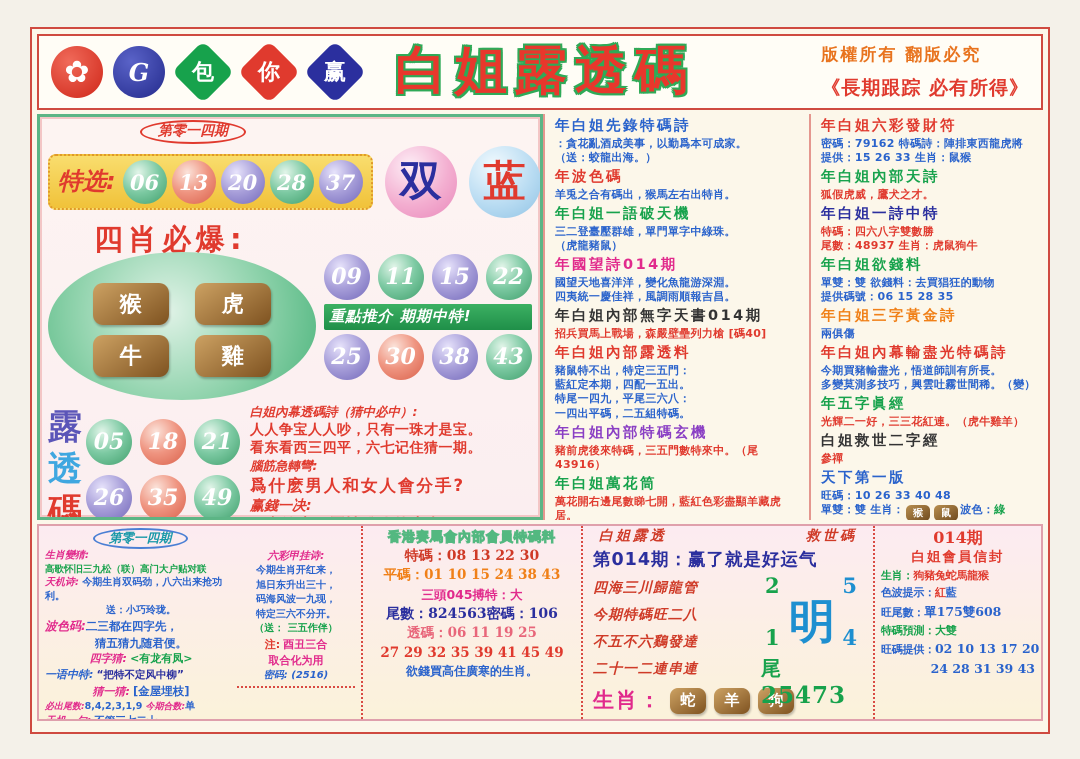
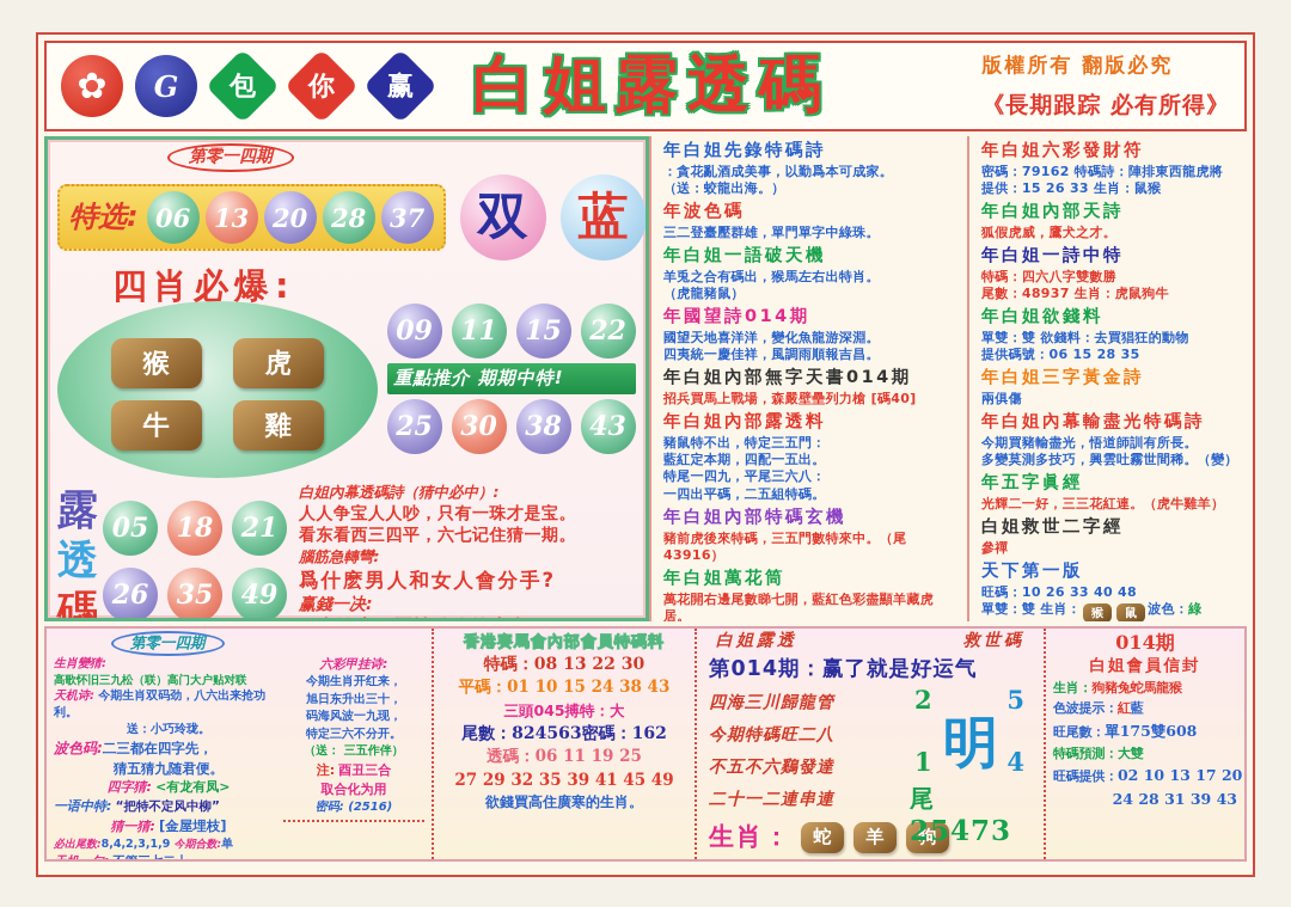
  ✿
  G
  白姐露透碼
  版權所有 翻版必究
  《長期跟踪 必有所得》
  第零一四期
  特选:
  06
  13
  20
  28
  37
  双
  蓝
  四肖必爆:
  猴
  虎
  牛
  雞
  09
  11
  15
  22
  重點推介 期期中特!
  25
  30
  38
  43
  露
  透
  碼
  05
  18
  21
  26
  35
  49
  白姐內幕透碼詩（猜中必中）:
  人人争宝人人吵，只有一珠才是宝。
  看东看西三四平，六七记住猜一期。
  腦筋急轉彎:
  爲什麽男人和女人會分手?
  赢錢一决:
  年白姐先錄特碼詩
  ：貪花亂酒成美事，以勤爲本可成家。
  （送：蛟龍出海。）
  年波色碼
- 羊兎之合有碼出，猴馬左右出特肖。
+ 三二登臺壓群雄，單門單字中綠珠。
  年白姐一語破天機
- 三二登臺壓群雄，單門單字中綠珠。
+ 羊兎之合有碼出，猴馬左右出特肖。
  （虎龍豬鼠）
  年國望詩014期
  國望天地喜洋洋，變化魚龍游深淵。
  四夷統一慶佳祥，風調雨順報吉昌。
  年白姐內部無字天書014期
  招兵買馬上戰場，森嚴壁壘列力槍 [碼40]
  年白姐內部露透料
  豬鼠特不出，特定三五門：
  藍紅定本期，四配一五出。
  特尾一四九，平尾三六八：
  一四出平碼，二五組特碼。
  年白姐內部特碼玄機
  豬前虎後來特碼，三五門數特來中。（尾43916）
  年白姐萬花筒
  萬花開右邊尾數睇七開，藍紅色彩盡顯羊藏虎居。
  年白姐六彩發財符
  密碼：79162 特碼詩：陣排東西龍虎將
  提供：15 26 33 生肖：鼠猴
  年白姐內部天詩
  狐假虎威，鷹犬之才。
  年白姐一詩中特
  特碼：四六八字雙數勝
  尾數：48937 生肖：虎鼠狗牛
  年白姐欲錢料
  單雙：雙 欲錢料：去買猖狂的動物
  提供碼號：06 15 28 35
  年白姐三字黃金詩
  兩俱傷
  年白姐內幕輸盡光特碼詩
  今期買豬輸盡光，悟道師訓有所長。
  多變莫測多技巧，興雲吐霧世間稀。（變）
  年五字眞經
  光輝二一好，三三花紅連。（虎牛雞羊）
  白姐救世二字經
  參禪
  天下第一版
  旺碼：10 26 33 40 48
  單雙：雙 生肖： 猴 鼠 波色：綠
  第零一四期
  生肖變猜:
  高歌怀旧三九松（联）高门大户贴对联
  天机诗: 今期生肖双码劲，八六出来抢功利。
  送：小巧玲珑。
  波色码:二三都在四字先，
  猜五猜九随君便。
  四字猜: <有龙有凤>
  一语中特: “把特不定风中柳”
  猜一猜: [金屋埋枝]
  必出尾数:8,4,2,3,1,9 今期合数:单
  六彩甲挂诗:
  今期生肖开红来，
  旭日东升出三十，
  码海风波一九现，
  特定三六不分开。
  （送： 三五作伴）
  注: 酉丑三合
  取合化为用
  密码: (2516)
  香港賽馬會內部會員特碼料
  特碼：08 13 22 30
  平碼：01 10 15 24 38 43
  三頭045搏特：大
- 尾數：824563密碼：106
+ 尾數：824563密碼：162
  透碼：06 11 19 25
  27 29 32 35 39 41 45 49
  欲錢買高住廣寒的生肖。
  白姐露透
  救世碼
  第014期：赢了就是好运气
  四海三川歸龍管
  今期特碼旺二八
  不五不六鷄發達
  二十一二連串連
  2
  5
  明
  1
  4
  尾 25473
  生肖：
  蛇
  羊
  狗
  014期
  白姐會員信封
  生肖：狗豬兔蛇馬龍猴
  色波提示：紅藍
  旺尾數：單175雙608
  特碼預測：大雙
  旺碼提供：02 10 13 17 20
  24 28 31 39 43
